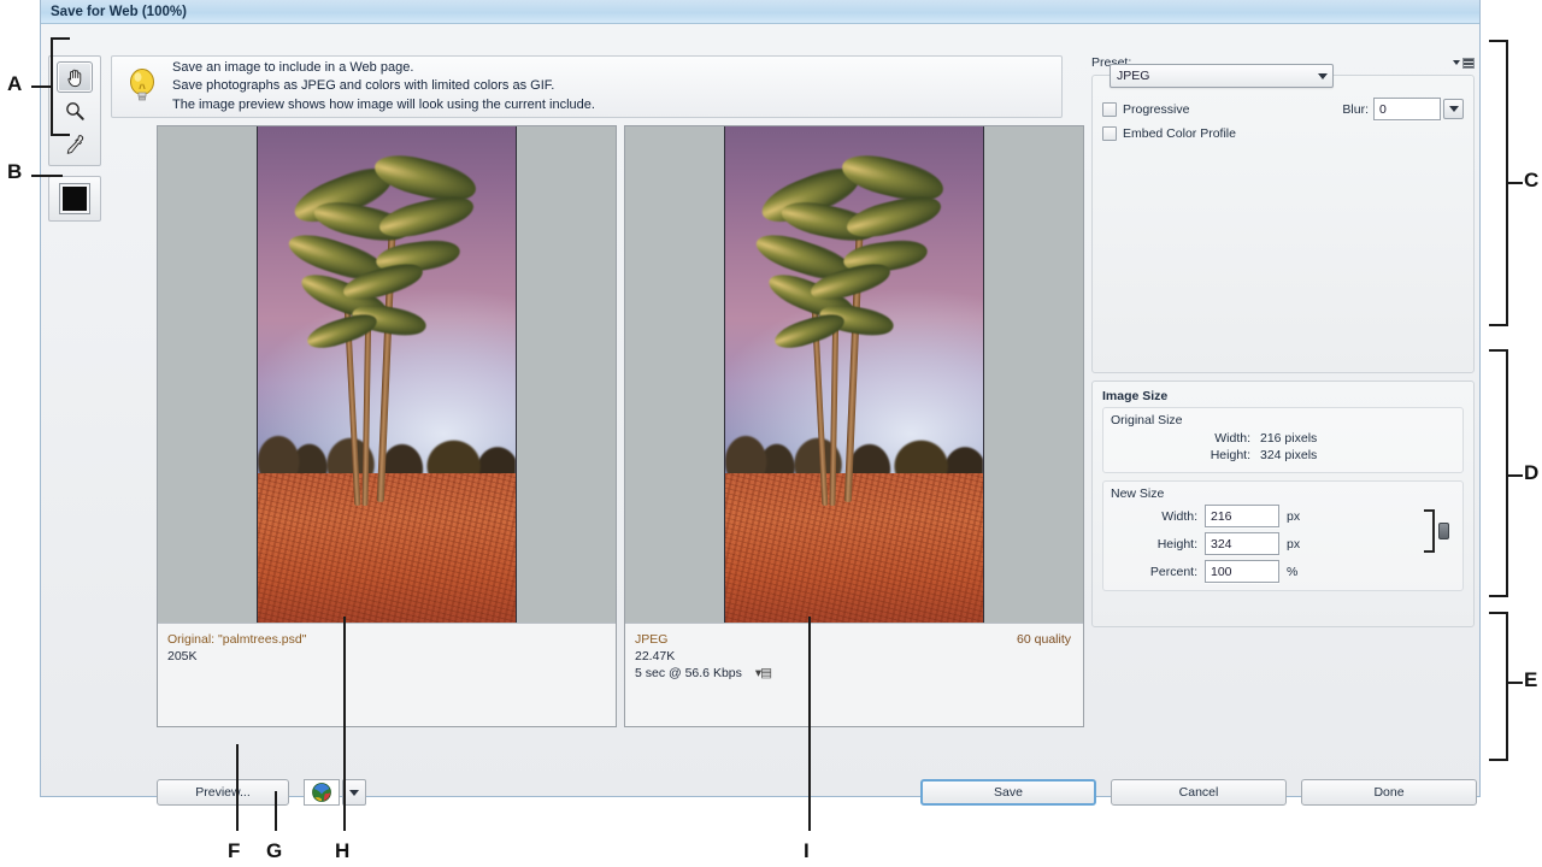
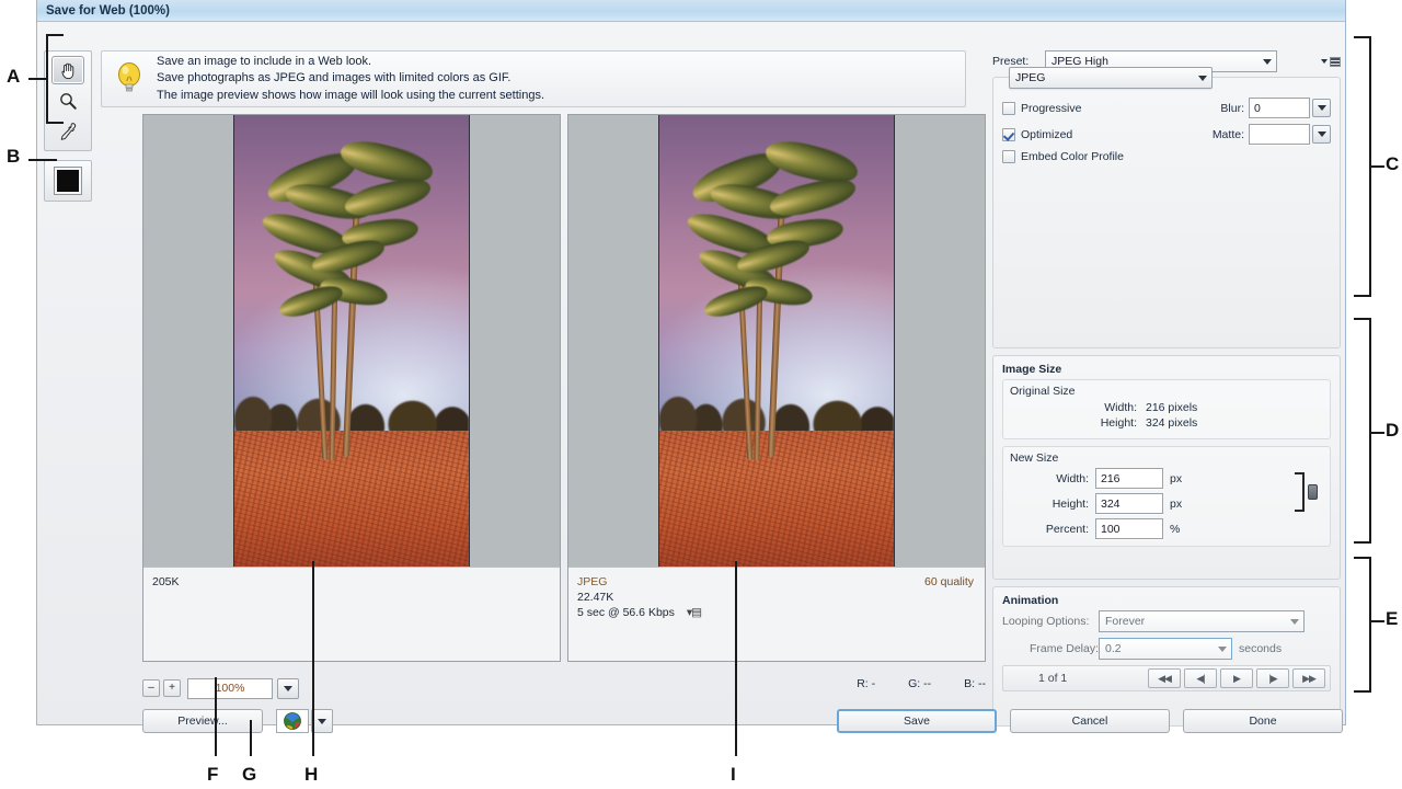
  Save for Web (100%)
- Save an image to include in a Web page.
+ Save an image to include in a Web look.
- Save photographs as JPEG and colors with limited colors as GIF.
+ Save photographs as JPEG and images with limited colors as GIF.
- The image preview shows how image will look using the current include.
+ The image preview shows how image will look using the current settings.
- Original: "palmtrees.psd"
  205K
  JPEG
  22.47K
  5 sec @ 56.6 Kbps ▾▤
  60 quality
  Preset:
+ JPEG High
  JPEG
  Progressive
  Blur:
  0
+ Optimized
+ Matte:
  Embed Color Profile
  Image Size
  Original Size
  Width:
  216 pixels
  Height:
  324 pixels
  New Size
  Width:
  216
  px
  Height:
  324
  px
  Percent:
  100
  %
+ Animation
+ Looping Options:
+ Forever
+ Frame Delay:
+ 0.2
+ seconds
+ 1 of 1
+ ◀◀
+ ◀|
+ ▶
+ |▶
+ ▶▶
+ –
+ +
+ 100%
+ R: -
+ G: --
+ B: --
  Previe...
  Save
  Cancel
  Done
  A
  B
  C
  D
  E
  F
  G
  H
  I
